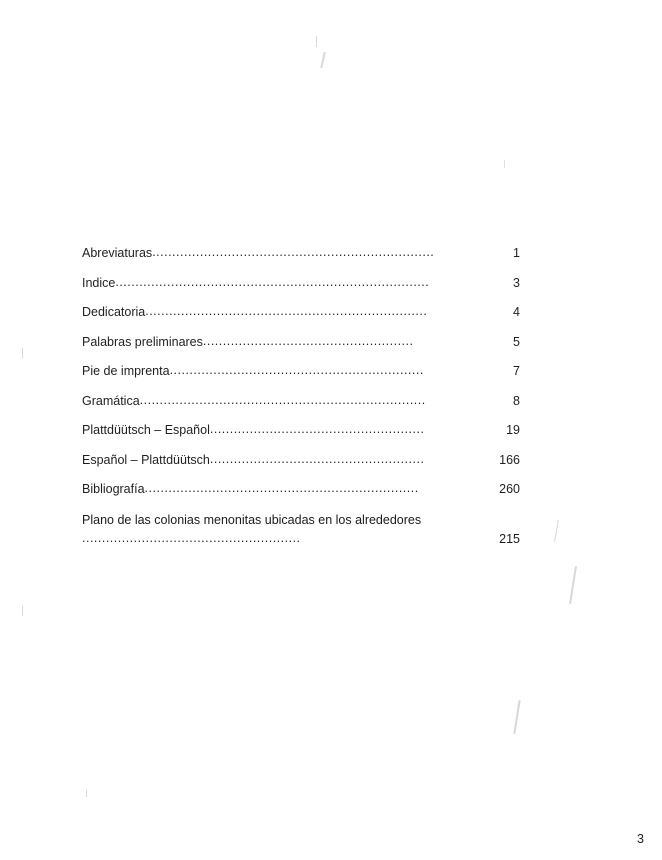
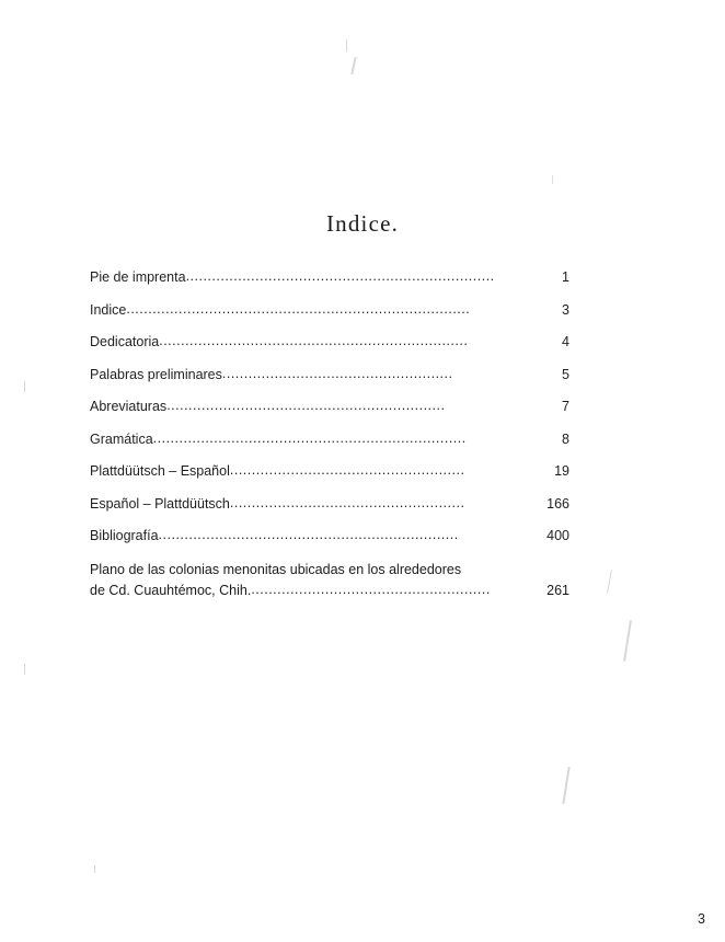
+ Indice.
- Abreviaturas
+ Pie de imprenta
  .......................................................................
  1
  Indice
  ...............................................................................
  3
  Dedicatoria
  .......................................................................
  4
  Palabras preliminares
  .....................................................
  5
- Pie de imprenta
+ Abreviaturas
  ................................................................
  7
  Gramática
  ........................................................................
  8
  Plattdüütsch – Español
  ......................................................
  19
  Español – Plattdüütsch
  ......................................................
  166
  Bibliografía
  .....................................................................
- 260
+ 400
  Plano de las colonias menonitas ubicadas en los alrededores
+ de Cd. Cuauhtémoc, Chih.
  .......................................................
- 215
+ 261
  3
